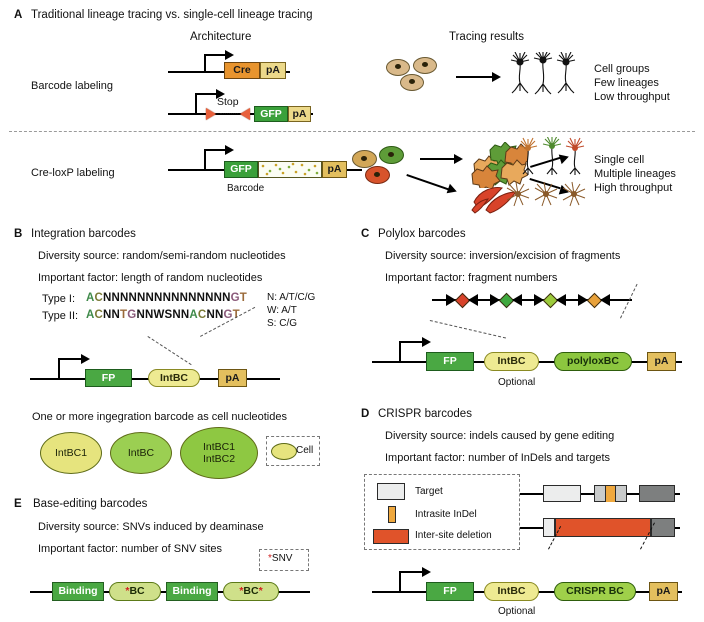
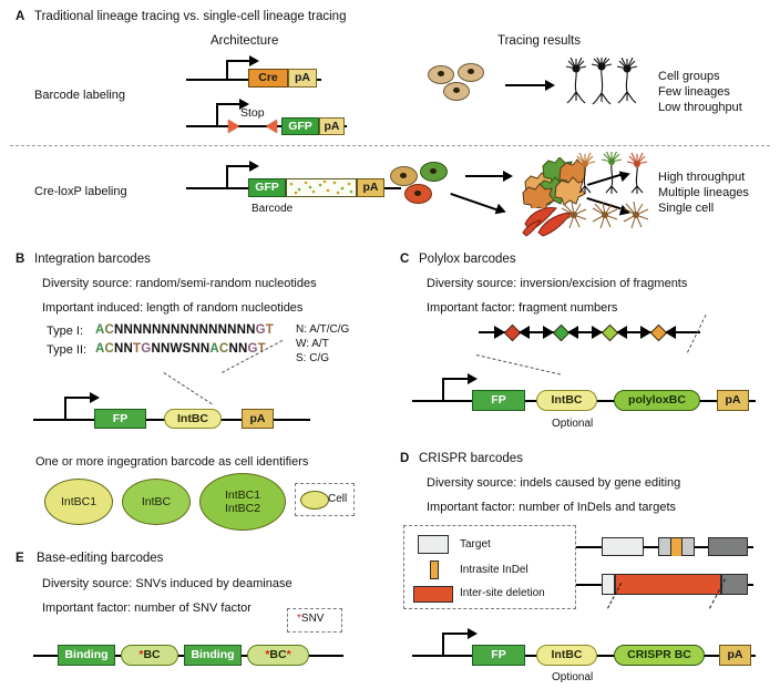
  A
  Traditional lineage tracing vs. single-cell lineage tracing
  Architecture
  Tracing results
  Barcode labeling
  Cre
  pA
  Stop
  GFP
  pA
  Cell groups
  Few lineages
  Low throughput
  Cre-loxP labeling
  GFP
  pA
  Barcode
- Single cell
+ High throughput
  Multiple lineages
- High throughput
+ Single cell
  B
  Integration barcodes
  Diversity source: random/semi-random nucleotides
- Important factor: length of random nucleotides
+ Important induced: length of random nucleotides
  Type I:
  ACNNNNNNNNNNNNNNNGT
  Type II:
  ACNNTGNNWSNNACNNGT
  N: A/T/C/G
  W: A/T
  S: C/G
  FP
  IntBC
  pA
- One or more ingegration barcode as cell nucleotides
+ One or more ingegration barcode as cell identifiers
  IntBC1
  IntBC
  IntBC1
  IntBC2
  Cell
  E
  Base-editing barcodes
  Diversity source: SNVs induced by deaminase
- Important factor: number of SNV sites
+ Important factor: number of SNV factor
  *SNV
  Binding
  *
  BC
  Binding
  *
  BC
  *
  C
  Polylox barcodes
  Diversity source: inversion/excision of fragments
  Important factor: fragment numbers
  FP
  IntBC
  polyloxBC
  pA
  Optional
  D
  CRISPR barcodes
  Diversity source: indels caused by gene editing
  Important factor: number of InDels and targets
  Target
  Intrasite InDel
  Inter-site deletion
  FP
  IntBC
  CRISPR BC
  pA
  Optional
